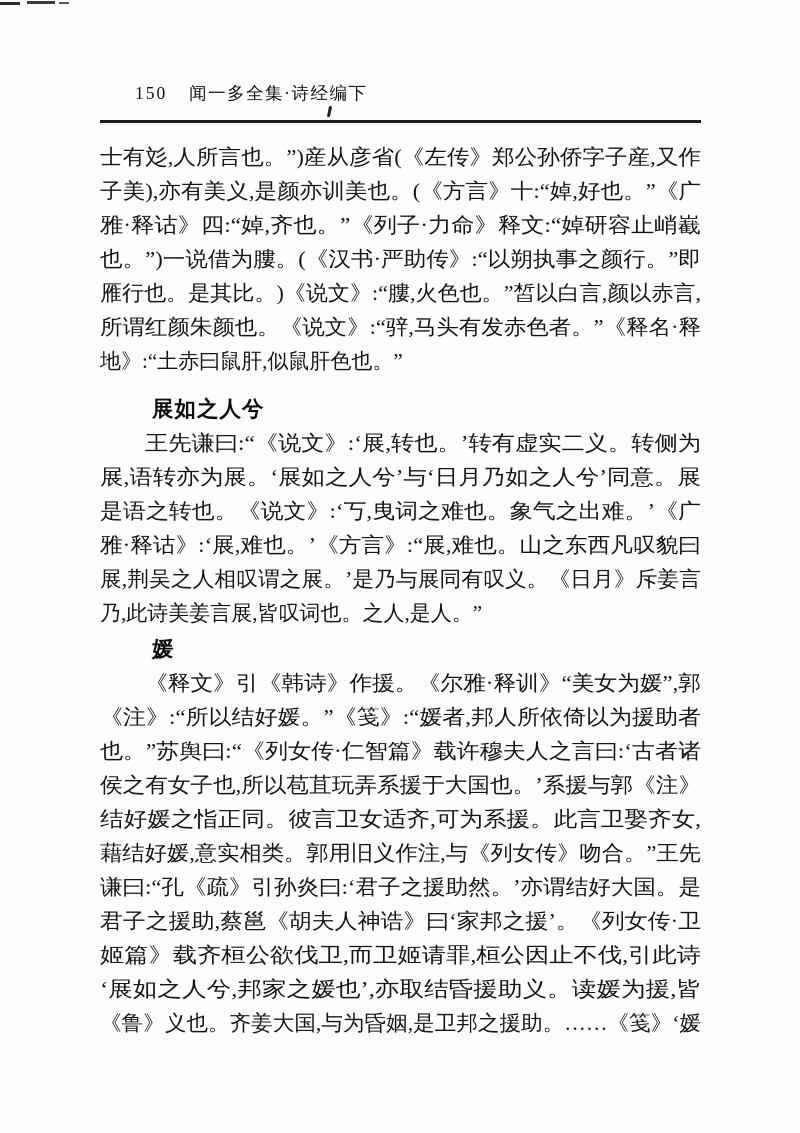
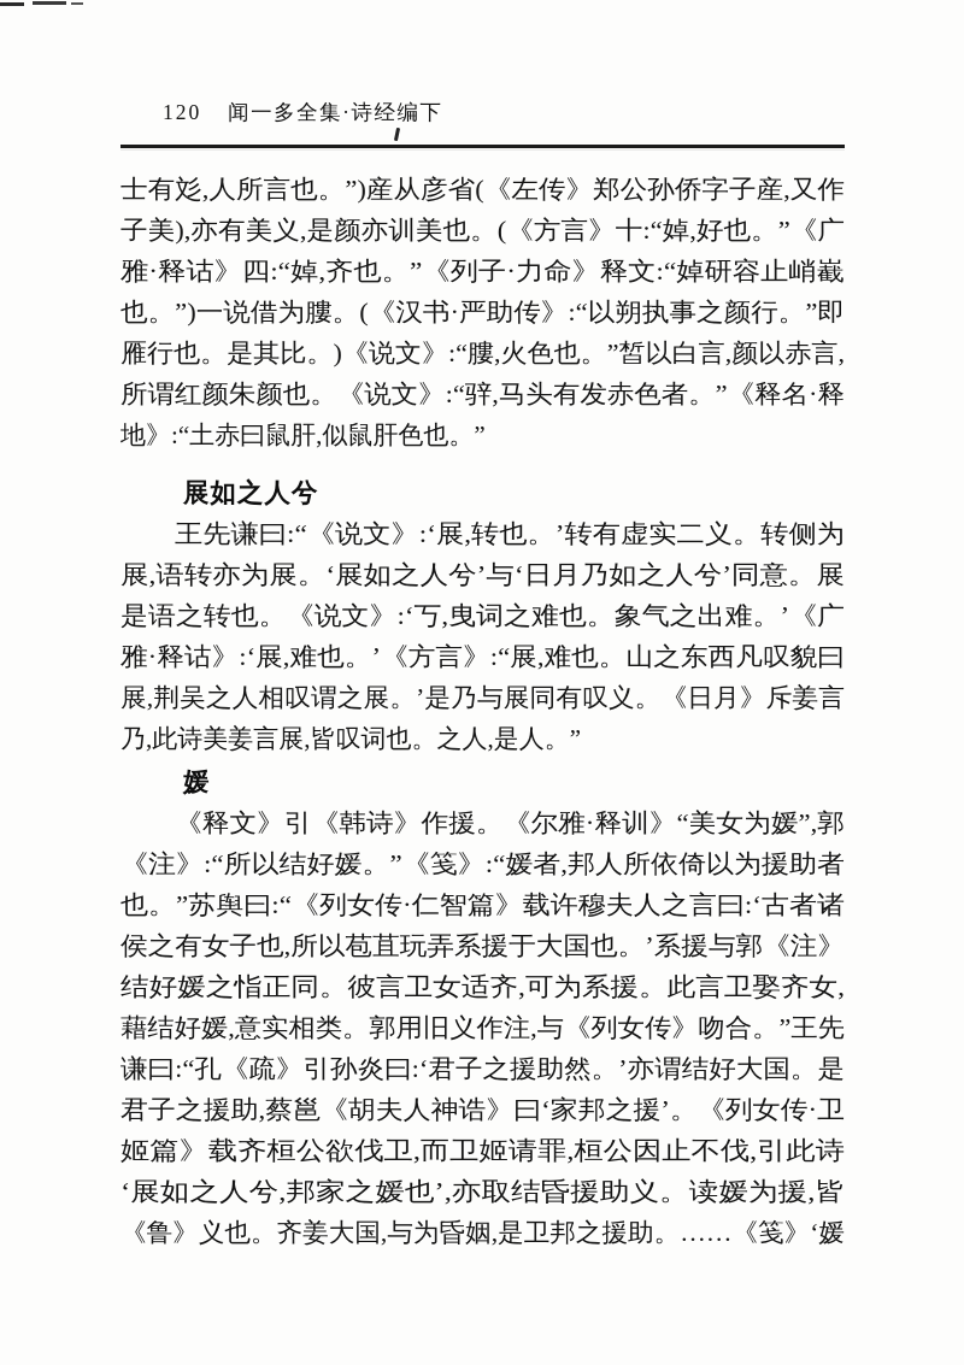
- 150 闻一多全集·诗经编下
+ 120 闻一多全集·诗经编下
  士有彣,人所言也。”)産从彦省(《左传》郑公孙侨字子産,又作
  子美),亦有美义,是颜亦训美也。(《方言》十:“婥,好也。”《广
  雅·释诂》四:“婥,齐也。”《列子·力命》释文:“婥研容止峭嶻
  也。”)一说借为膢。(《汉书·严助传》:“以朔执事之颜行。”即
  雁行也。是其比。)《说文》:“膢,火色也。”皙以白言,颜以赤言,
  所谓红颜朱颜也。《说文》:“骍,马头有发赤色者。”《释名·释
  地》:“土赤曰鼠肝,似鼠肝色也。”
  展如之人兮
  王先谦曰:“《说文》:‘展,转也。’转有虚实二义。转侧为
  展,语转亦为展。‘展如之人兮’与‘日月乃如之人兮’同意。展
  是语之转也。《说文》:‘丂,曳词之难也。象气之出难。’《广
  雅·释诂》:‘展,难也。’《方言》:“展,难也。山之东西凡叹貌曰
  展,荆吴之人相叹谓之展。’是乃与展同有叹义。《日月》斥姜言
  乃,此诗美姜言展,皆叹词也。之人,是人。”
  媛
  《释文》引《韩诗》作援。《尔雅·释训》“美女为媛”,郭
  《注》:“所以结好媛。”《笺》:“媛者,邦人所依倚以为援助者
  也。”苏舆曰:“《列女传·仁智篇》载许穆夫人之言曰:‘古者诸
  侯之有女子也,所以苞苴玩弄系援于大国也。’系援与郭《注》
  结好媛之恉正同。彼言卫女适齐,可为系援。此言卫娶齐女,
  藉结好媛,意实相类。郭用旧义作注,与《列女传》吻合。”王先
  谦曰:“孔《疏》引孙炎曰:‘君子之援助然。’亦谓结好大国。是
  君子之援助,蔡邕《胡夫人神诰》曰‘家邦之援’。《列女传·卫
  姬篇》载齐桓公欲伐卫,而卫姬请罪,桓公因止不伐,引此诗
  ‘展如之人兮,邦家之媛也’,亦取结昏援助义。读媛为援,皆
  《鲁》义也。齐姜大国,与为昏姻,是卫邦之援助。……《笺》‘媛
